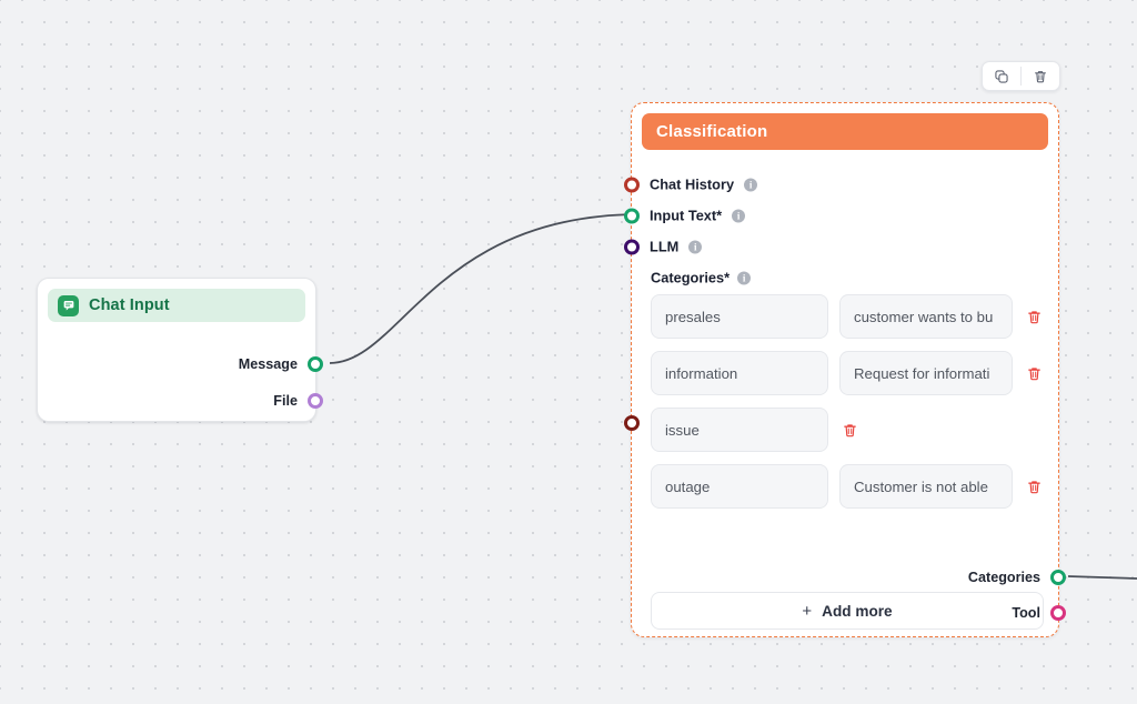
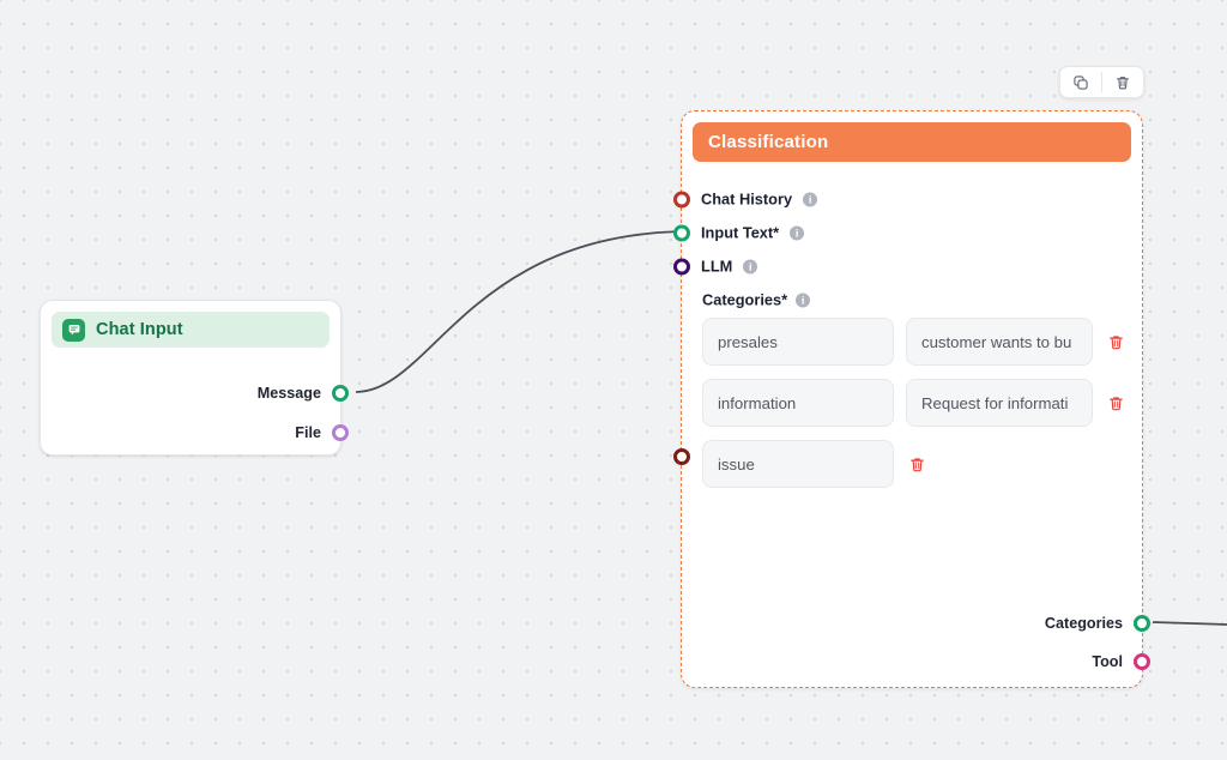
  Chat Input
  Message
  File
  Classification
  Chat History
  i
  Input Text*
  i
  LLM
  i
  Categories*
  i
  presales
  customer wants to bu
  information
  Request for informati
  issue
- outage
- Customer is not able
- +
- Add more
  Categories
  Tool
